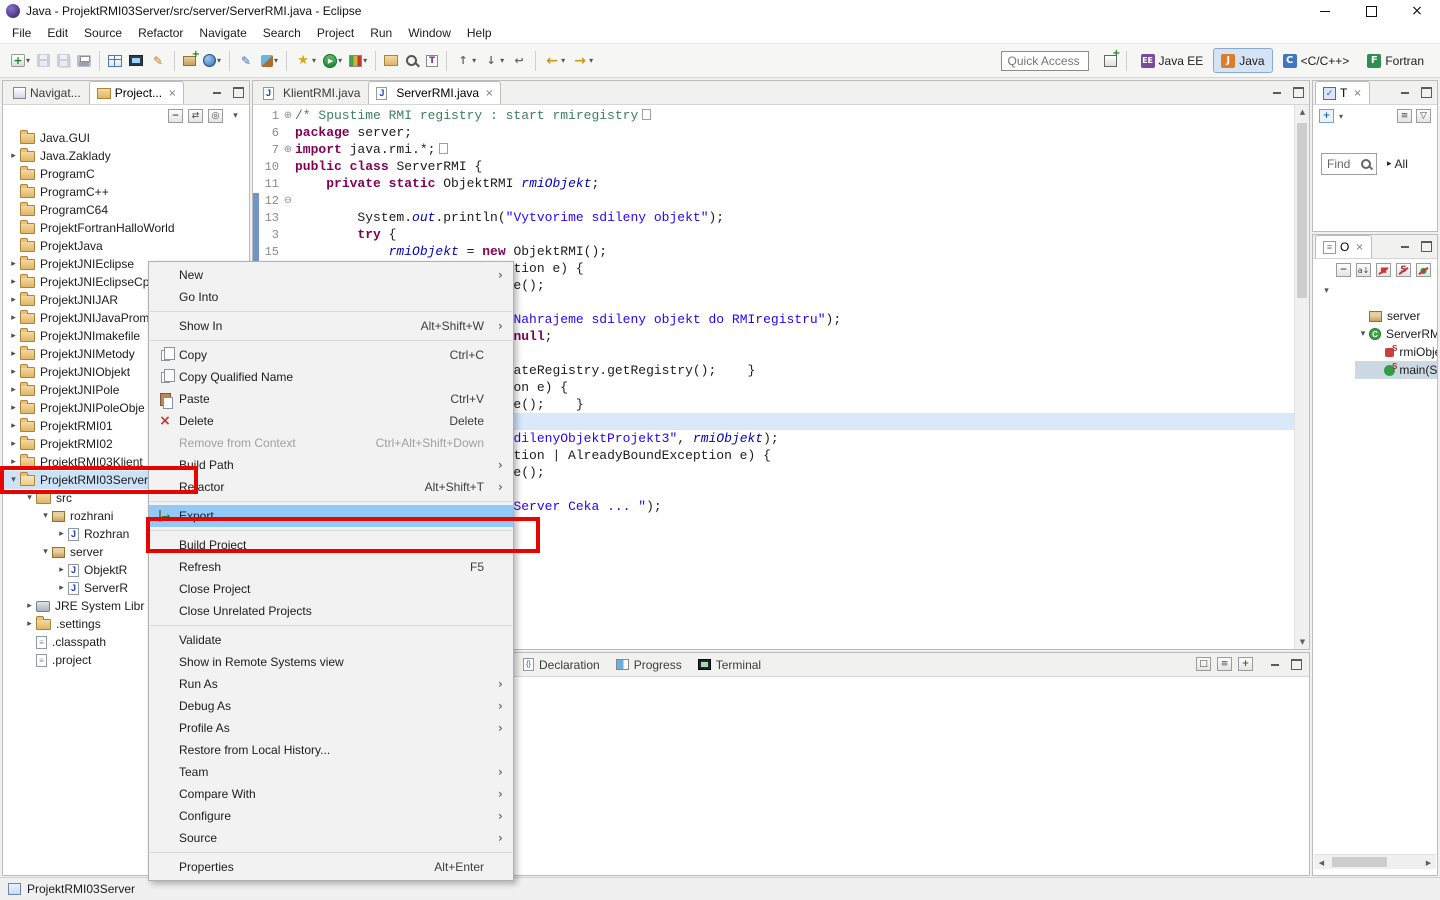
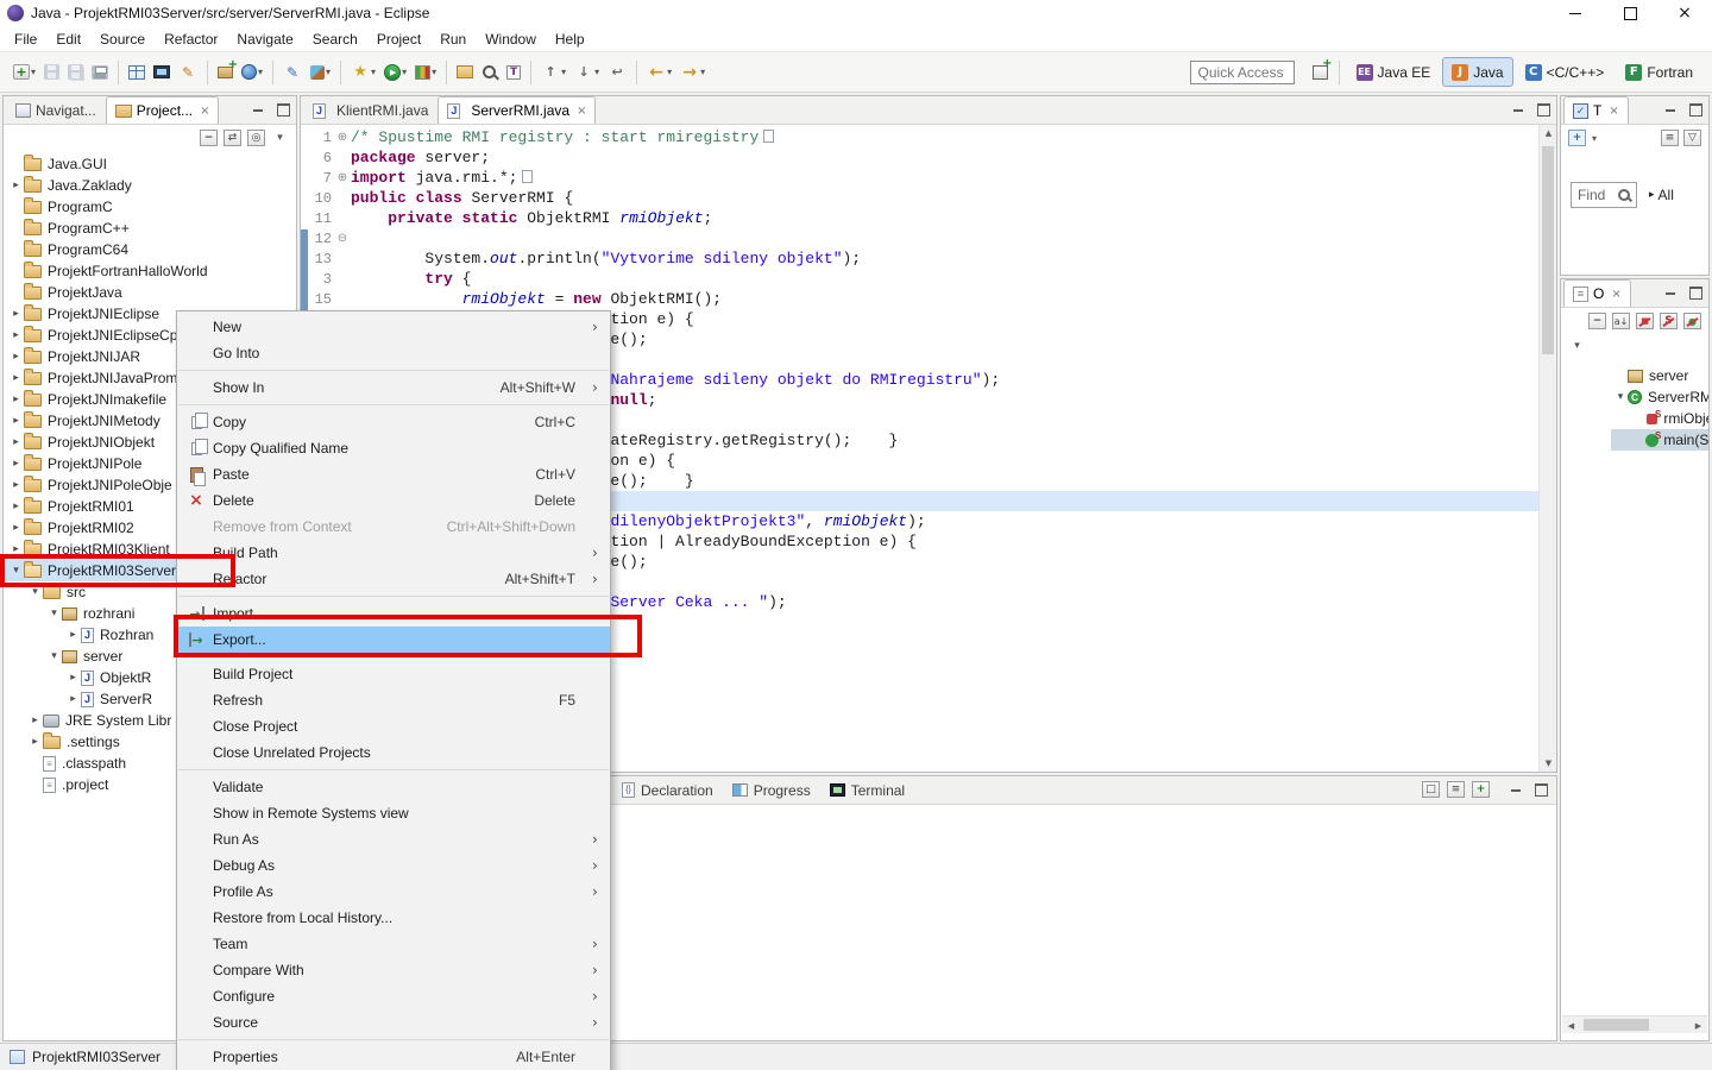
  Java - ProjektRMI03Server/src/server/ServerRMI.java - Eclipse
  ×
  File
  Edit
  Source
  Refactor
  Navigate
  Search
  Project
  Run
  Window
  Help
  ▾
  ▾
  ▾
  ▾
  ▾
  ▾
  ▾
  ▾
  ▾
  ▾
  Quick Access
  Java EE
  Java
  <C/C++>
  Fortran
  Navigat...
  Project...
  ×
  Java.GUI
  ▸
  Java.Zaklady
  ProgramC
  ProgramC++
  ProgramC64
  ProjektFortranHalloWorld
  ProjektJava
  ▸
  ProjektJNIEclipse
  ▸
  ProjektJNIEclipseCp
  ▸
  ProjektJNIJAR
  ▸
  ProjektJNIJavaProm
  ▸
  ProjektJNImakefile
  ▸
  ProjektJNIMetody
  ▸
  ProjektJNIObjekt
  ▸
  ProjektJNIPole
  ▸
  ProjektJNIPoleObje
  ▸
  ProjektRMI01
  ▸
  ProjektRMI02
  ▸
  ProjektRMI03Klient
  ▾
  ProjektRMI03Server
  ▾
  src
  ▾
  rozhrani
  ▸
  Rozhran
  ▾
  server
  ▸
  ObjektR
  ▸
  ServerR
  ▸
  JRE System Libr
  ▸
  .settings
  .classpath
  .project
  KlientRMI.java
  ServerRMI.java
  ×
  1
  ⊕
  /* Spustime RMI registry : start rmiregistry
  6
  package server;
  7
  ⊕
  import java.rmi.*;
  10
  public class ServerRMI {
  11
  private static ObjektRMI rmiObjekt;
  12
  ⊖
  13
  System.out.println("Vytvorime sdileny objekt");
  3
  try {
  15
  rmiObjekt = new ObjektRMI();
  ▲
  ▼
  T
  ×
  ▾
  Find
  ▸
  All
  O
  ×
  server
  ▾
  ServerRM
  S
  S
  ◀
  ▶
  Declaration
  Progress
  Terminal
  ProjektRMI03Server
  New
  ›
  Go Into
  Show In
  Alt+Shift+W
  ›
  Copy
  Ctrl+C
  Copy Qualified Name
  Paste
  Ctrl+V
  Delete
  Delete
  Remove from Context
  Ctrl+Alt+Shift+Down
  Build Path
  ›
  Refactor
  Alt+Shift+T
  ›
+ Import...
  Export...
  Build Project
  Refresh
  F5
  Close Project
  Close Unrelated Projects
  Validate
  Show in Remote Systems view
  Run As
  ›
  Debug As
  ›
  Profile As
  ›
  Restore from Local History...
  Team
  ›
  Compare With
  ›
  Configure
  ›
  Source
  ›
  Properties
  Alt+Enter
